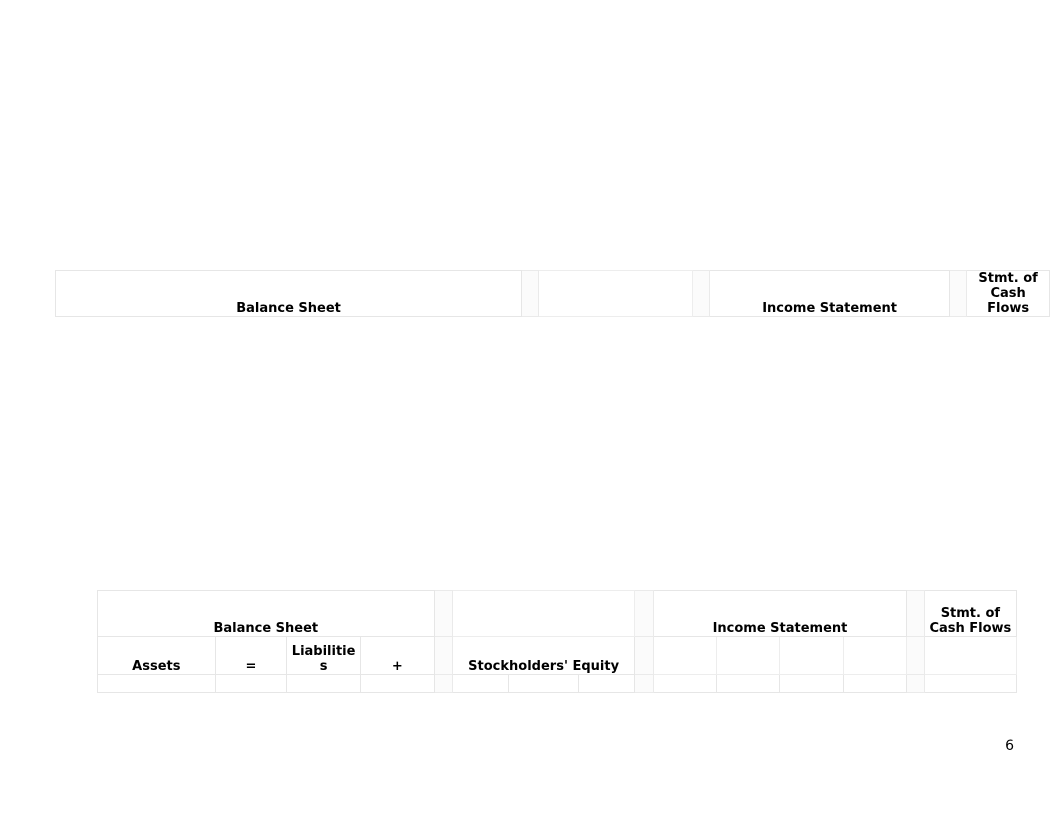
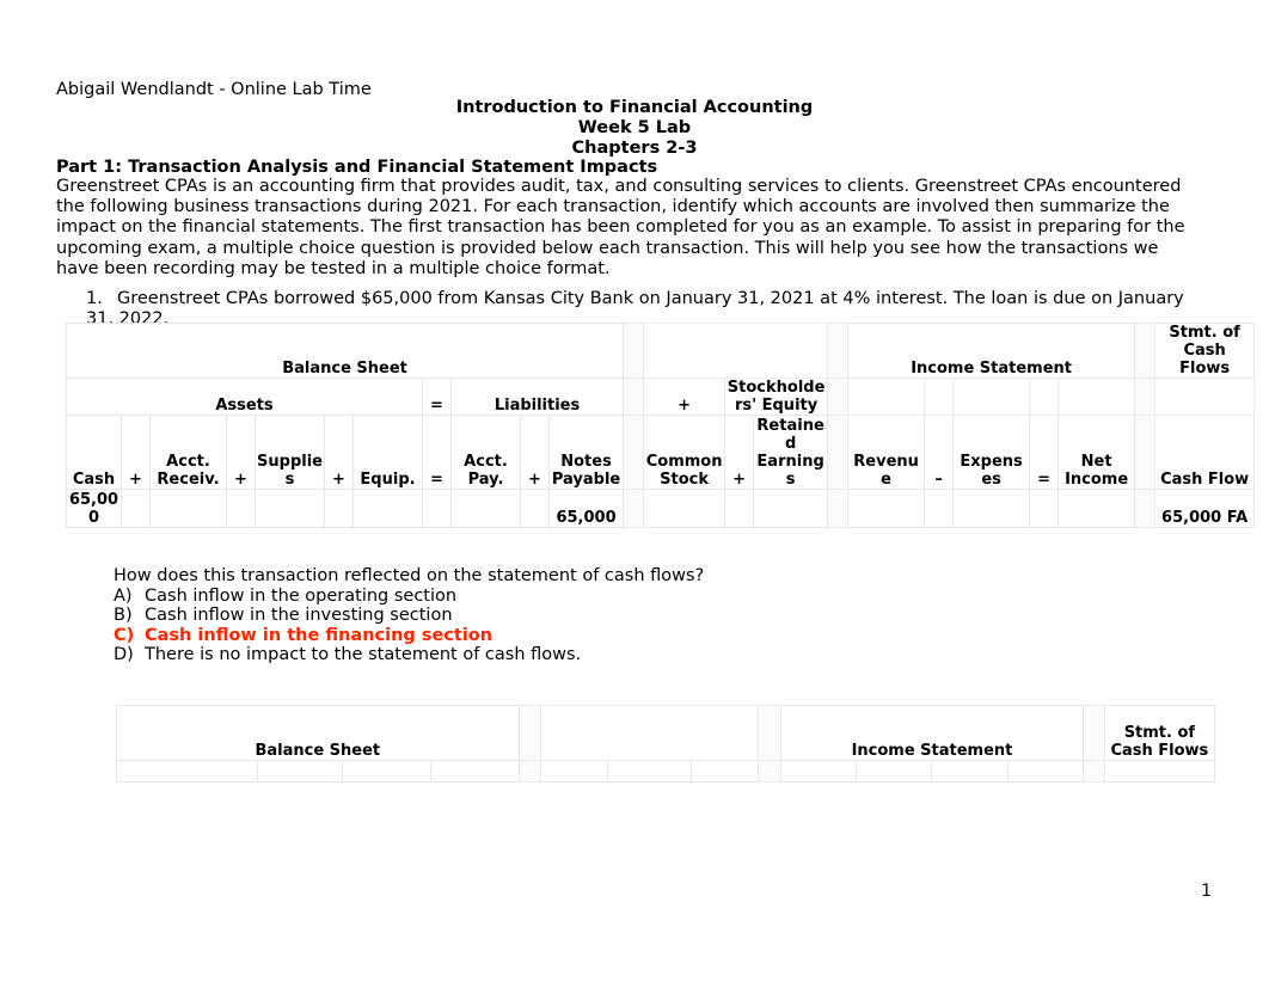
+ Abigail Wendlandt - Online Lab Time
+ Introduction to Financial Accounting
+ Week 5 Lab
+ Chapters 2-3
+ Part 1: Transaction Analysis and Financial Statement Impacts
+ Greenstreet CPAs is an accounting firm that provides audit, tax, and consulting services to clients. Greenstreet CPAs encountered the following business transactions during 2021. For each transaction, identify which accounts are involved then summarize the impact on the financial statements. The first transaction has been completed for you as an example. To assist in preparing for the upcoming exam, a multiple choice question is provided below each transaction. This will help you see how the transactions we have been recording may be tested in a multiple choice format.
+ 1. Greenstreet CPAs borrowed $65,000 from Kansas City Bank on January 31, 2021 at 4% interest. The loan is due on January 31, 2022.
  Balance Sheet				Income Statement		Stmt. of Cash Flows
+ Assets	=	Liabilities		+	Stockholders' Equity
+ Cash	+	Acct. Receiv.	+	Supplies	+	Equip.	=	Acct. Pay.	+	Notes Payable		Common Stock	+	Retained Earnings		Revenue	–	Expenses	=	Net Income		Cash Flow
+ 65,000										65,000												65,000 FA
+ How does this transaction reflected on the statement of cash flows?
+ A) Cash inflow in the operating section
+ B) Cash inflow in the investing section
+ C) Cash inflow in the financing section
+ D) There is no impact to the statement of cash flows.
  Balance Sheet				Income Statement		Stmt. of Cash Flows
- Assets	=	Liabilities	+		Stockholders' Equity
- 6
+ 1
